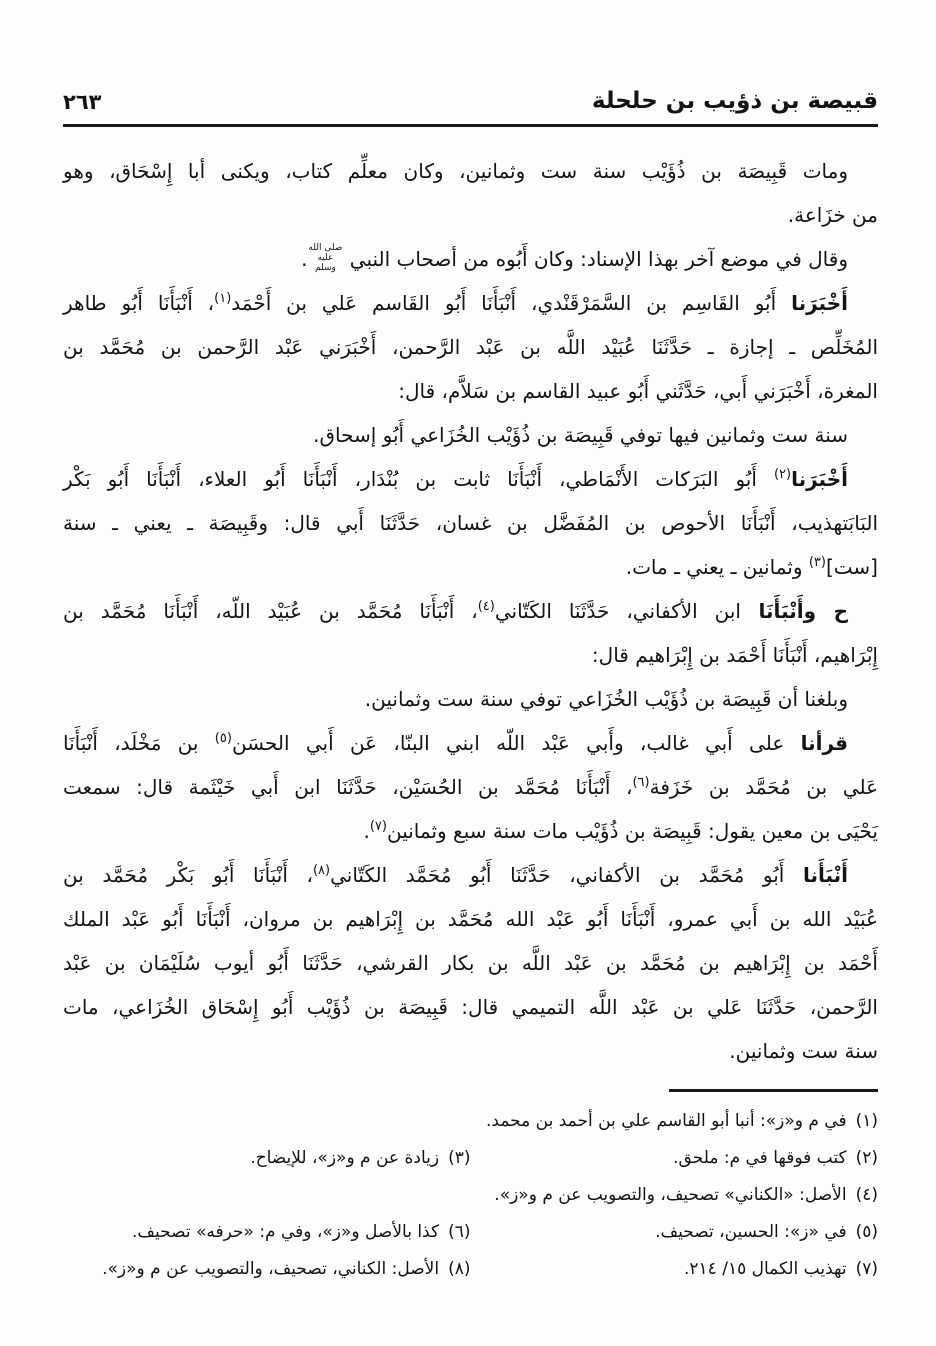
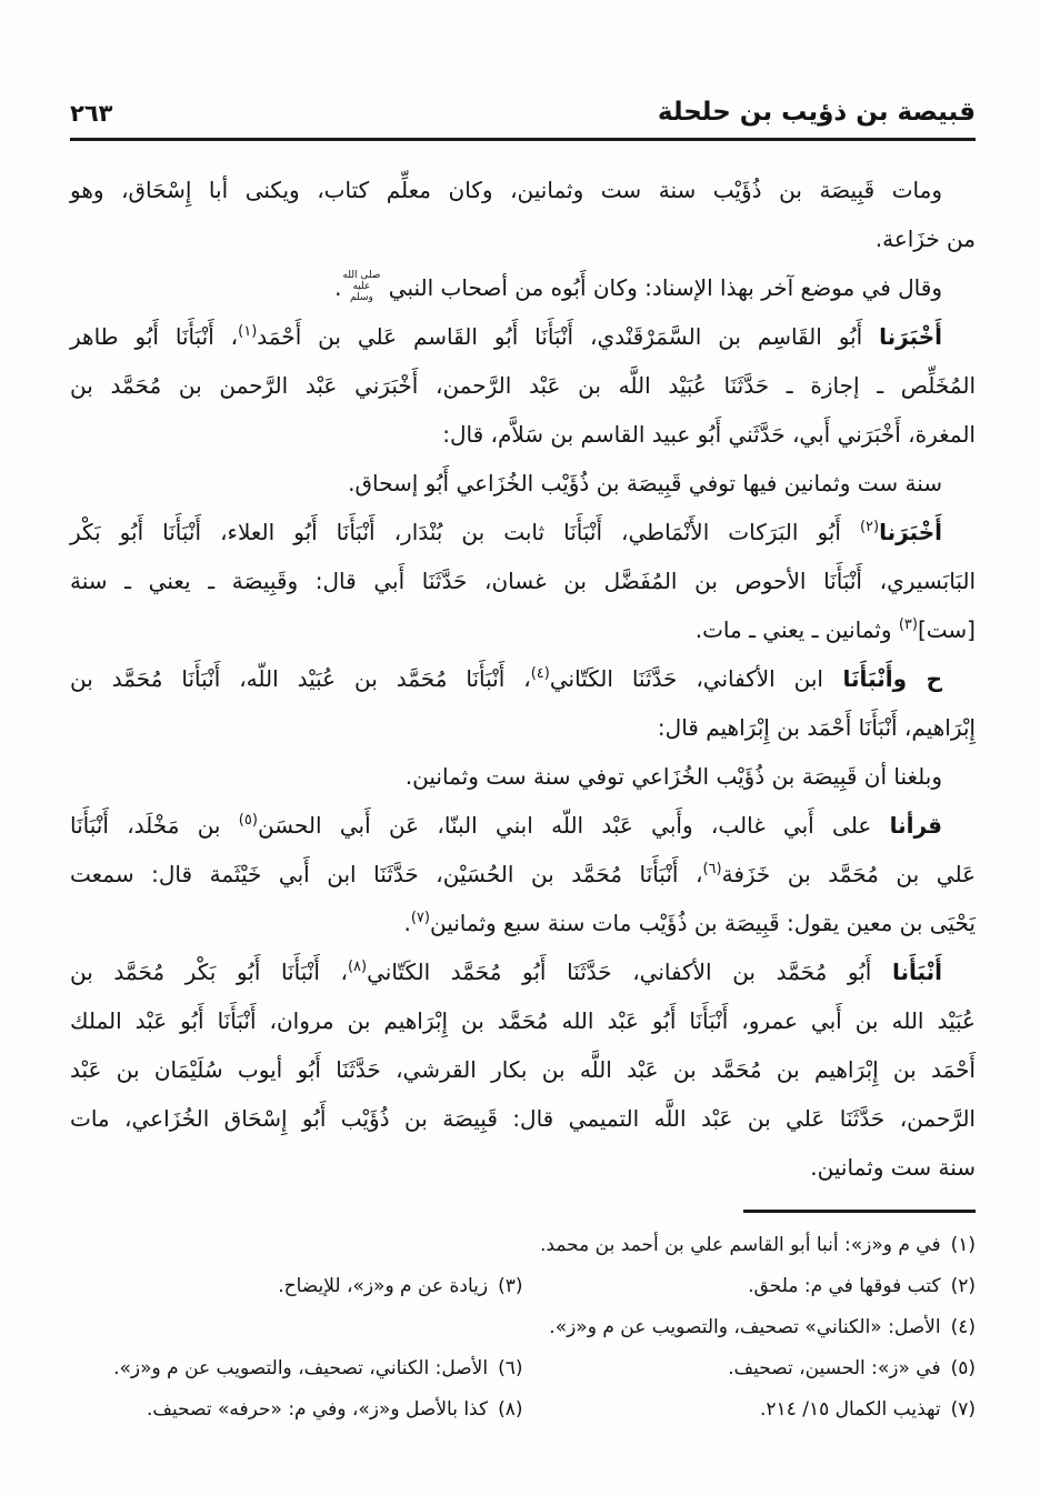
  ٢٦٣
  قبيصة بن ذؤيب بن حلحلة
  ومات قَبِيصَة بن ذُؤَيْب سنة ست وثمانين، وكان معلِّم كتاب، ويكنى أبا إِسْحَاق، وهو
  من خزَاعة.
  وقال في موضع آخر بهذا الإسناد: وكان أَبُوه من أصحاب النبي صلى الله عليه وسلم.
  أَخْبَرَنا أَبُو القَاسِم بن السَّمَرْقَنْدي، أَنْبَأَنَا أَبُو القَاسم عَلي بن أَحْمَد(١)، أَنْبَأَنَا أَبُو طاهر
  المُخَلِّص ـ إجازة ـ حَدَّثَنَا عُبَيْد اللَّه بن عَبْد الرَّحمن، أَخْبَرَني عَبْد الرَّحمن بن مُحَمَّد بن
  المغرة، أَخْبَرَني أَبي، حَدَّثَني أَبُو عبيد القاسم بن سَلاَّم، قال:
  سنة ست وثمانين فيها توفي قَبِيصَة بن ذُؤَيْب الخُزَاعي أَبُو إسحاق.
  أَخْبَرَنا(٢) أَبُو البَرَكات الأَنْمَاطي، أَنْبَأَنَا ثابت بن بُنْدَار، أَنْبَأَنَا أَبُو العلاء، أَنْبَأَنَا أَبُو بَكْر
- البَابَتهذيب، أَنْبَأَنَا الأحوص بن المُفَضَّل بن غسان، حَدَّثَنَا أَبي قال: وقَبِيصَة ـ يعني ـ سنة
+ البَابَسيري، أَنْبَأَنَا الأحوص بن المُفَضَّل بن غسان، حَدَّثَنَا أَبي قال: وقَبِيصَة ـ يعني ـ سنة
  [ست](٣) وثمانين ـ يعني ـ مات.
  ح وأَنْبَأَنَا ابن الأكفاني، حَدَّثَنَا الكَتّاني(٤)، أَنْبَأَنَا مُحَمَّد بن عُبَيْد اللّه، أَنْبَأَنَا مُحَمَّد بن
  إِبْرَاهيم، أَنْبَأَنَا أَحْمَد بن إِبْرَاهيم قال:
  وبلغنا أن قَبِيصَة بن ذُؤَيْب الخُزَاعي توفي سنة ست وثمانين.
  قرأنا على أَبي غالب، وأَبي عَبْد اللّه ابني البنّا، عَن أَبي الحسَن(٥) بن مَخْلَد، أَنْبَأَنَا
  عَلي بن مُحَمَّد بن خَزَفة(٦)، أَنْبَأَنَا مُحَمَّد بن الحُسَيْن، حَدَّثَنَا ابن أَبي خَيْثَمة قال: سمعت
  يَحْيَى بن معين يقول: قَبِيصَة بن ذُؤَيْب مات سنة سبع وثمانين(٧).
  أَنْبَأَنا أَبُو مُحَمَّد بن الأكفاني، حَدَّثَنَا أَبُو مُحَمَّد الكَتّاني(٨)، أَنْبَأَنَا أَبُو بَكْر مُحَمَّد بن
  عُبَيْد الله بن أَبي عمرو، أَنْبَأَنَا أَبُو عَبْد الله مُحَمَّد بن إِبْرَاهيم بن مروان، أَنْبَأَنَا أَبُو عَبْد الملك
  أَحْمَد بن إِبْرَاهيم بن مُحَمَّد بن عَبْد اللَّه بن بكار القرشي، حَدَّثَنَا أَبُو أيوب سُلَيْمَان بن عَبْد
  الرَّحمن، حَدَّثَنَا عَلي بن عَبْد اللَّه التميمي قال: قَبِيصَة بن ذُؤَيْب أَبُو إِسْحَاق الخُزَاعي، مات
  سنة ست وثمانين.
  (١)في م و«ز»: أنبا أبو القاسم علي بن أحمد بن محمد.
  (٢)كتب فوقها في م: ملحق.
  (٣)زيادة عن م و«ز»، للإيضاح.
  (٤)الأصل: «الكناني» تصحيف، والتصويب عن م و«ز».
  (٥)في «ز»: الحسين، تصحيف.
- (٦)كذا بالأصل و«ز»، وفي م: «حرفه» تصحيف.
+ (٦)الأصل: الكناني، تصحيف، والتصويب عن م و«ز».
  (٧)تهذيب الكمال ١٥/ ٢١٤.
- (٨)الأصل: الكناني، تصحيف، والتصويب عن م و«ز».
+ (٨)كذا بالأصل و«ز»، وفي م: «حرفه» تصحيف.
